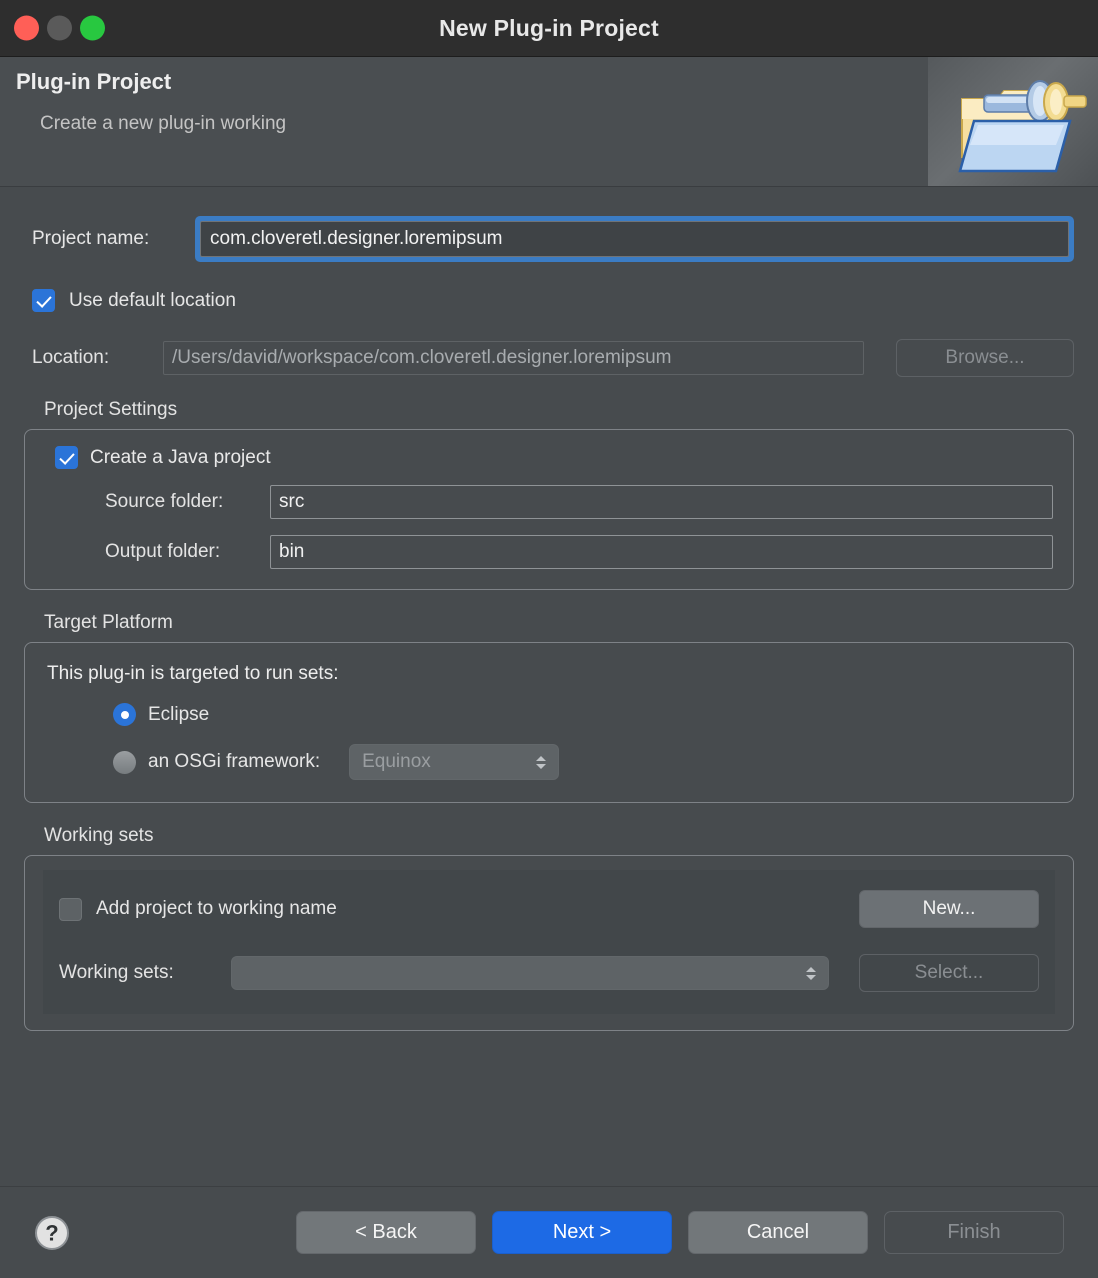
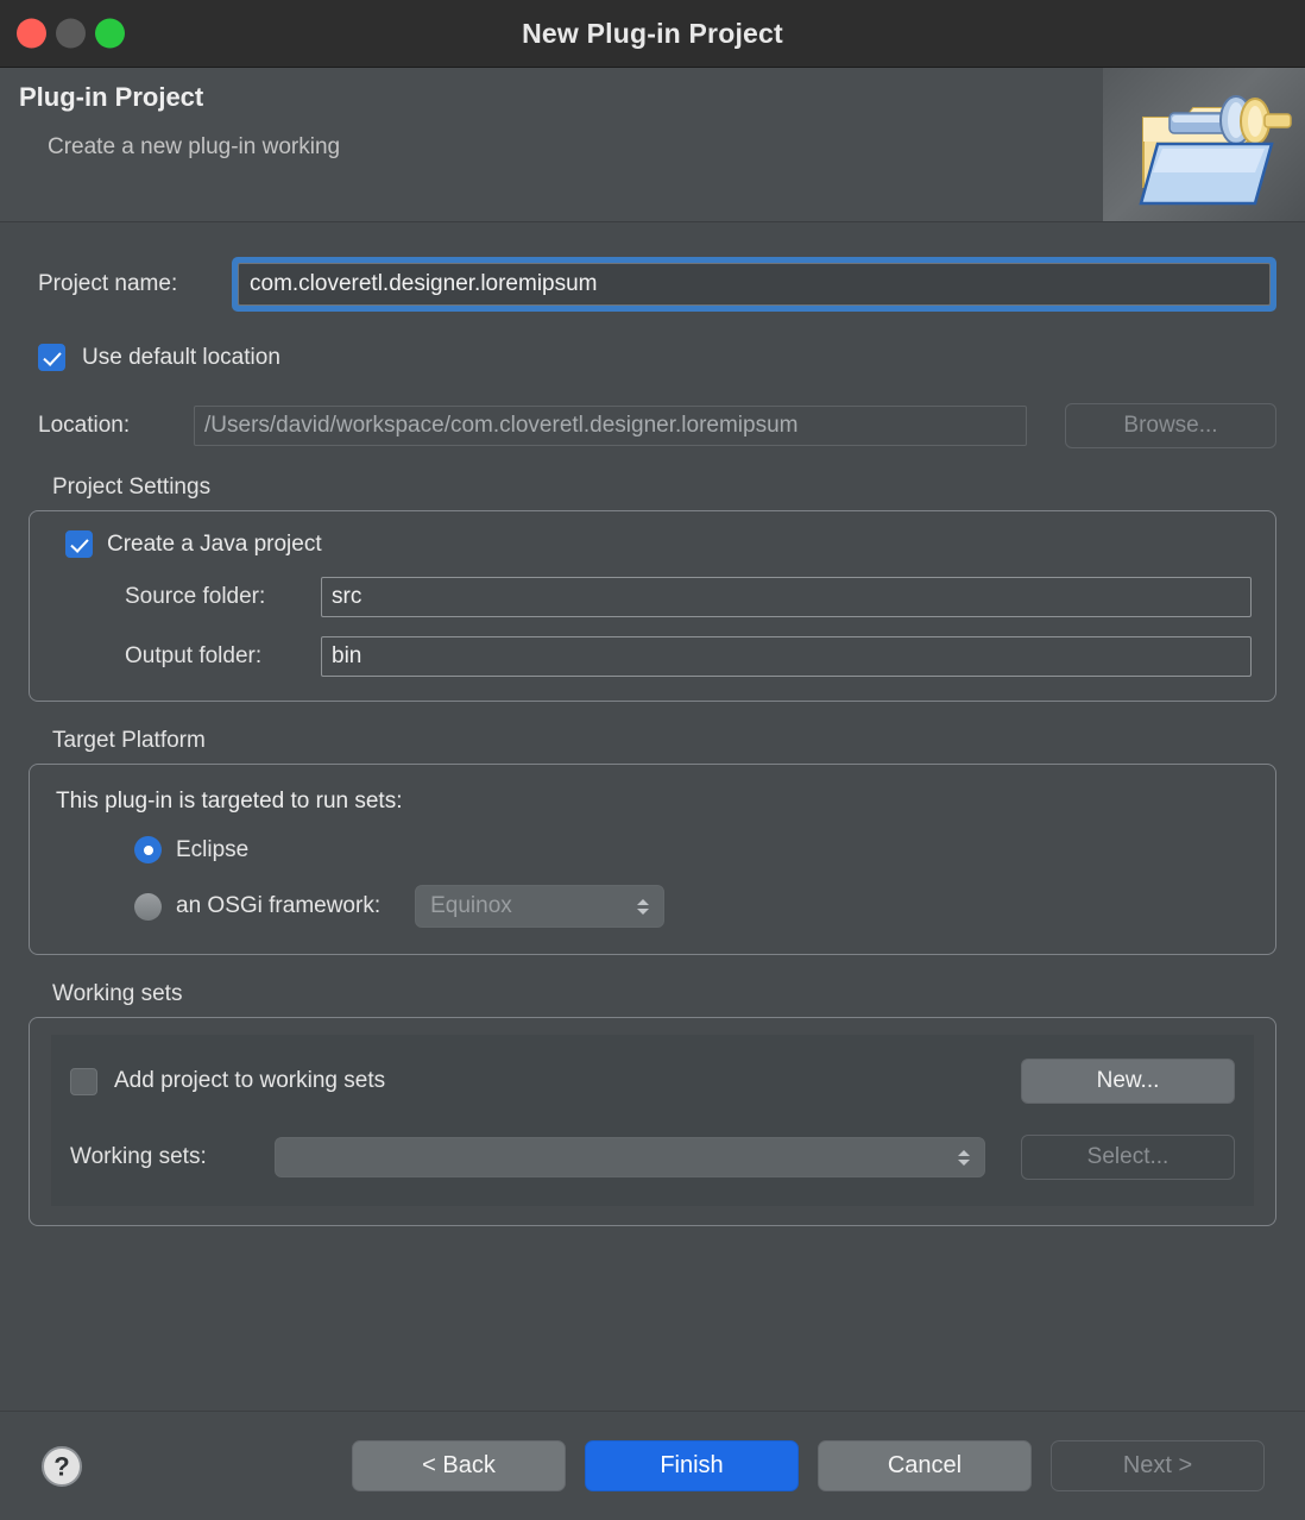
  New Plug-in Project
  Plug-in Project
  Create a new plug-in working
  Project name:
  com.cloveretl.designer.loremipsum
  Use default location
  Location:
  /Users/david/workspace/com.cloveretl.designer.loremipsum
  Browse...
  Project Settings
  Create a Java project
  Source folder:
  src
  Output folder:
  bin
  Target Platform
  This plug-in is targeted to run sets:
  Eclipse
  an OSGi framework:
  Equinox
  Working sets
- Add project to working name
+ Add project to working sets
  New...
  Working sets:
  Select...
  ?
  < Back
- Next >
+ Finish
  Cancel
- Finish
+ Next >
